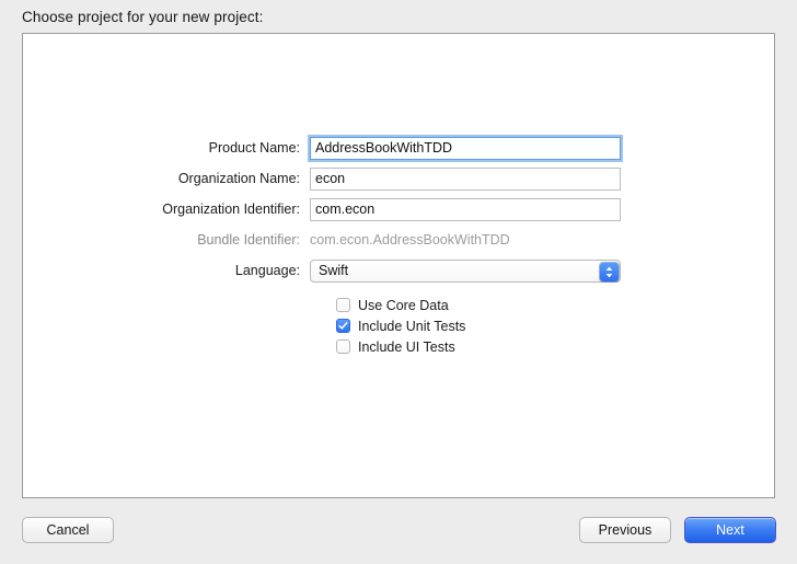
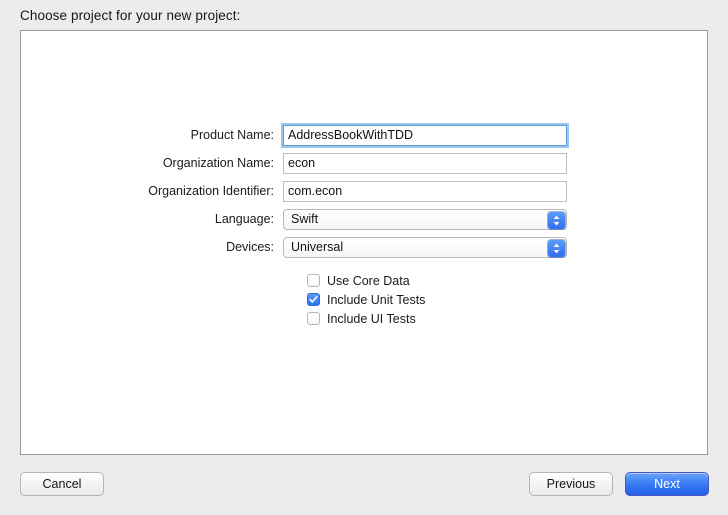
  Choose project for your new project:
  Product Name:
  AddressBookWithTDD
  Organization Name:
  econ
  Organization Identifier:
  com.econ
- Bundle Identifier:
- com.econ.AddressBookWithTDD
  Language:
  Swift
+ Devices:
+ Universal
  Use Core Data
  Include Unit Tests
  Include UI Tests
  Cancel
  Previous
  Next
